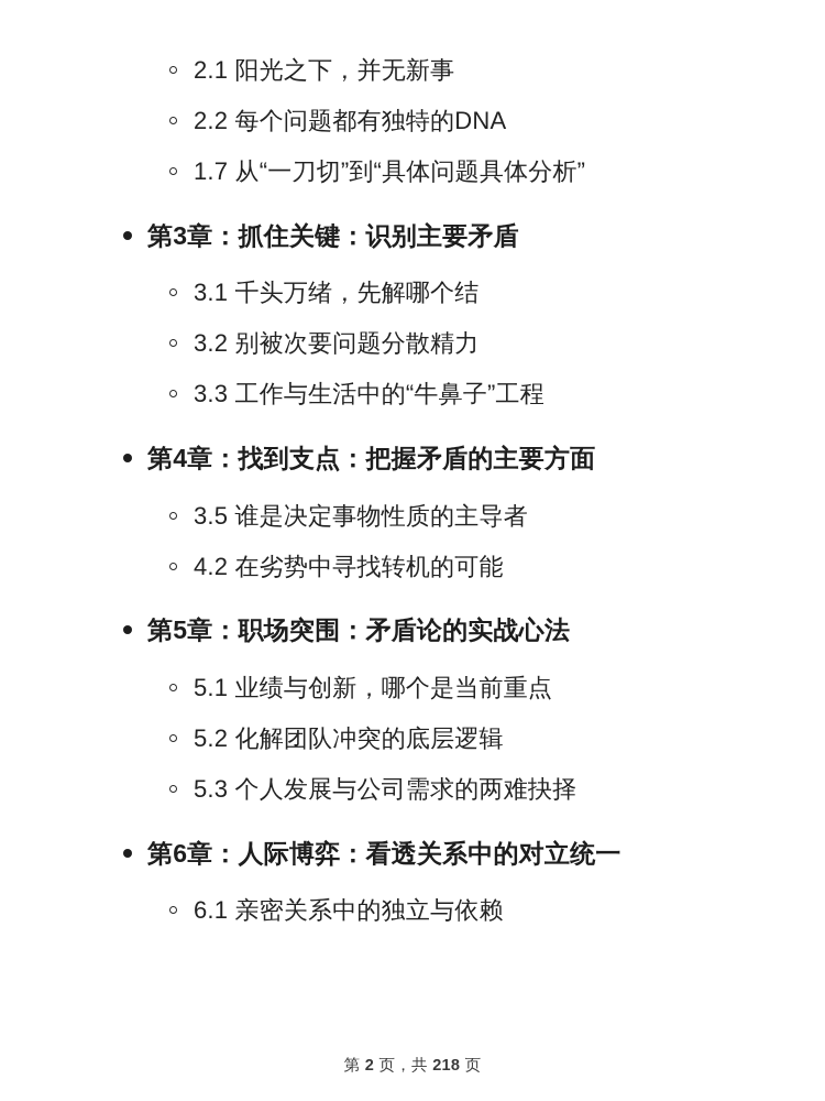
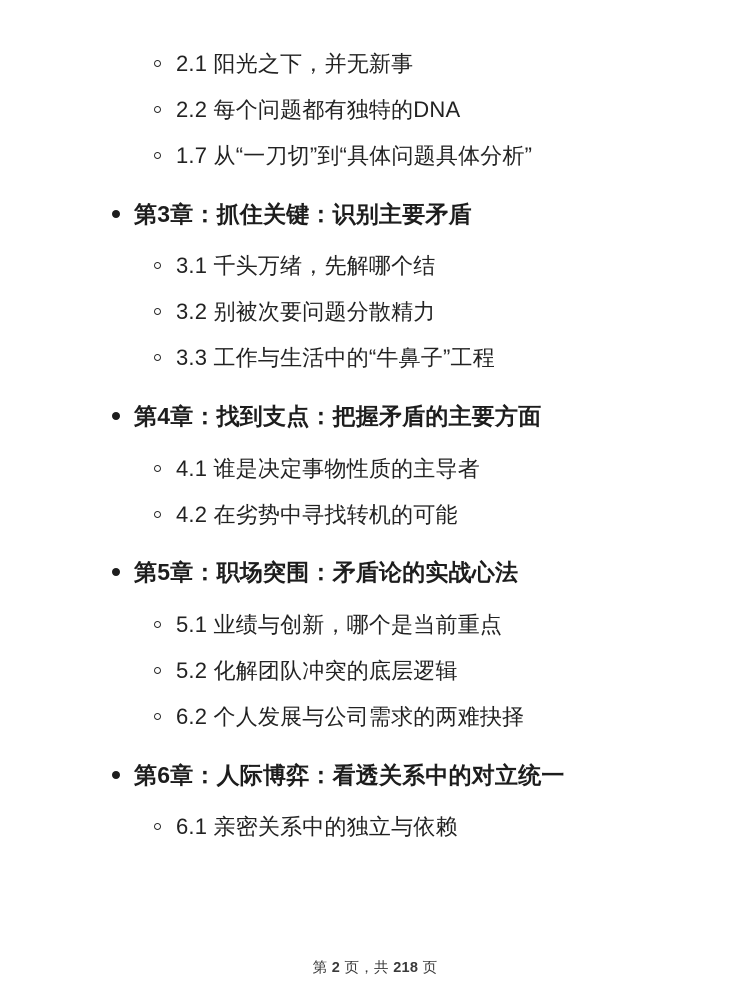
  2.1 阳光之下，并无新事
  2.2 每个问题都有独特的DNA
  1.7 从“一刀切”到“具体问题具体分析”
  第3章：抓住关键：识别主要矛盾
  3.1 千头万绪，先解哪个结
  3.2 别被次要问题分散精力
  3.3 工作与生活中的“牛鼻子”工程
  第4章：找到支点：把握矛盾的主要方面
- 3.5 谁是决定事物性质的主导者
+ 4.1 谁是决定事物性质的主导者
  4.2 在劣势中寻找转机的可能
  第5章：职场突围：矛盾论的实战心法
  5.1 业绩与创新，哪个是当前重点
  5.2 化解团队冲突的底层逻辑
- 5.3 个人发展与公司需求的两难抉择
+ 6.2 个人发展与公司需求的两难抉择
  第6章：人际博弈：看透关系中的对立统一
  6.1 亲密关系中的独立与依赖
  第 2 页，共 218 页
